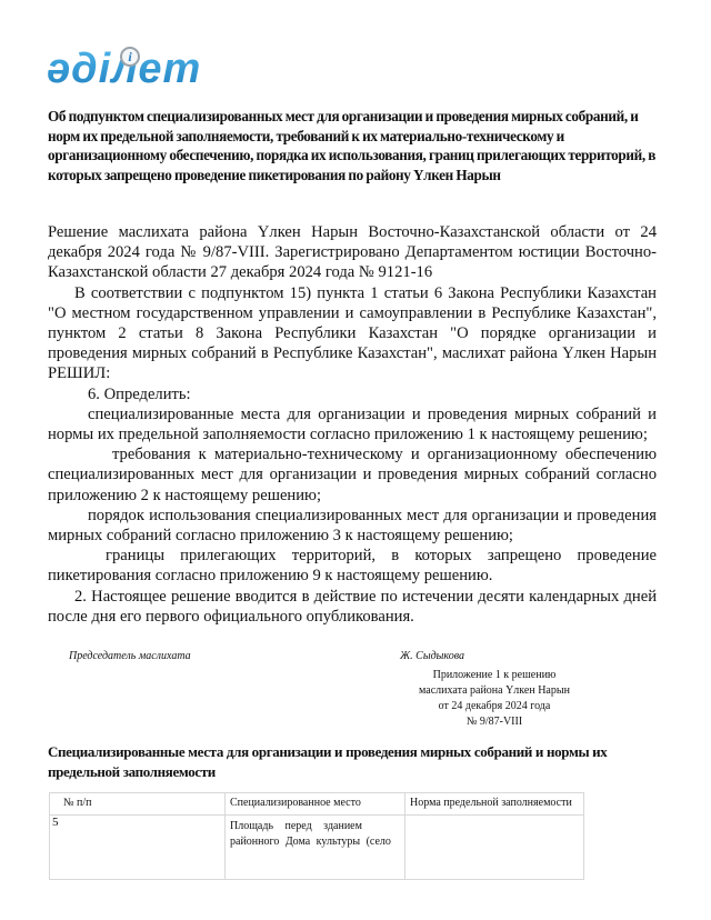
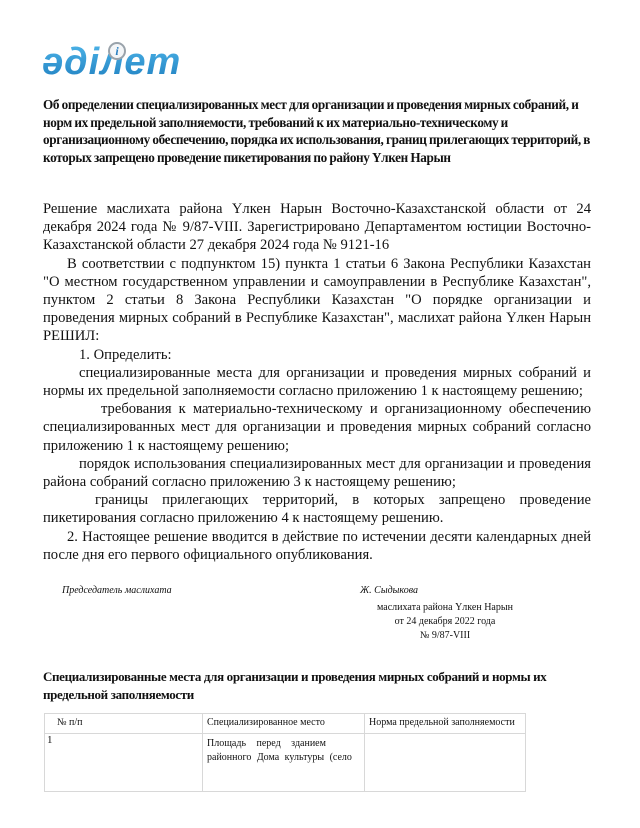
  әділет
  i
- Об подпунктом специализированных мест для организации и проведения мирных собраний, и норм их предельной заполняемости, требований к их материально-техническому и организационному обеспечению, порядка их использования, границ прилегающих территорий, в которых запрещено проведение пикетирования по району Үлкен Нарын
+ Об определении специализированных мест для организации и проведения мирных собраний, и норм их предельной заполняемости, требований к их материально-техническому и организационному обеспечению, порядка их использования, границ прилегающих территорий, в которых запрещено проведение пикетирования по району Үлкен Нарын
  Решение маслихата района Үлкен Нарын Восточно-Казахстанской области от 24 декабря 2024 года № 9/87-VIII. Зарегистрировано Департаментом юстиции Восточно-Казахстанской области 27 декабря 2024 года № 9121-16
  В соответствии с подпунктом 15) пункта 1 статьи 6 Закона Республики Казахстан "О местном государственном управлении и самоуправлении в Республике Казахстан", пунктом 2 статьи 8 Закона Республики Казахстан "О порядке организации и проведения мирных собраний в Республике Казахстан", маслихат района Үлкен Нарын РЕШИЛ:
- 6. Определить:
+ 1. Определить:
  специализированные места для организации и проведения мирных собраний и нормы их предельной заполняемости согласно приложению 1 к настоящему решению;
- требования к материально-техническому и организационному обеспечению специализированных мест для организации и проведения мирных собраний согласно приложению 2 к настоящему решению;
+ требования к материально-техническому и организационному обеспечению специализированных мест для организации и проведения мирных собраний согласно приложению 1 к настоящему решению;
- порядок использования специализированных мест для организации и проведения мирных собраний согласно приложению 3 к настоящему решению;
+ порядок использования специализированных мест для организации и проведения района собраний согласно приложению 3 к настоящему решению;
- границы прилегающих территорий, в которых запрещено проведение пикетирования согласно приложению 9 к настоящему решению.
+ границы прилегающих территорий, в которых запрещено проведение пикетирования согласно приложению 4 к настоящему решению.
  2. Настоящее решение вводится в действие по истечении десяти календарных дней после дня его первого официального опубликования.
  Председатель маслихата
  Ж. Сыдыкова
- Приложение 1 к решению
  маслихата района Үлкен Нарын
- от 24 декабря 2024 года
+ от 24 декабря 2022 года
  № 9/87-VIII
  Специализированные места для организации и проведения мирных собраний и нормы их предельной заполняемости
  № п/п	Специализированное место	Норма предельной заполняемости
- 5	Площадь перед зданием районного Дома культуры (село
+ 1	Площадь перед зданием районного Дома культуры (село
